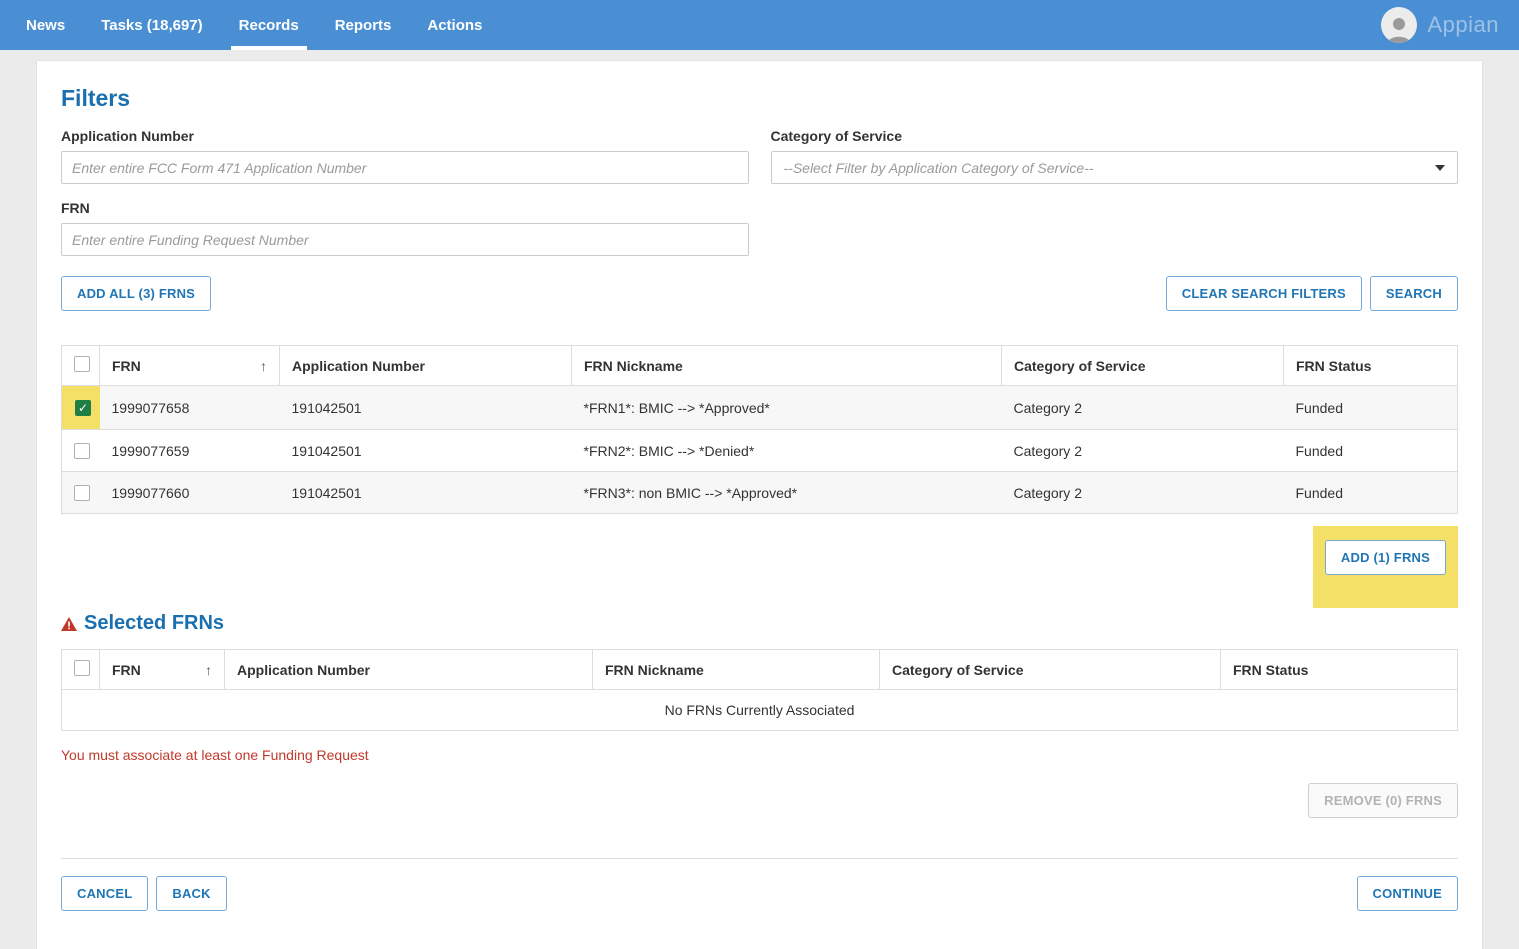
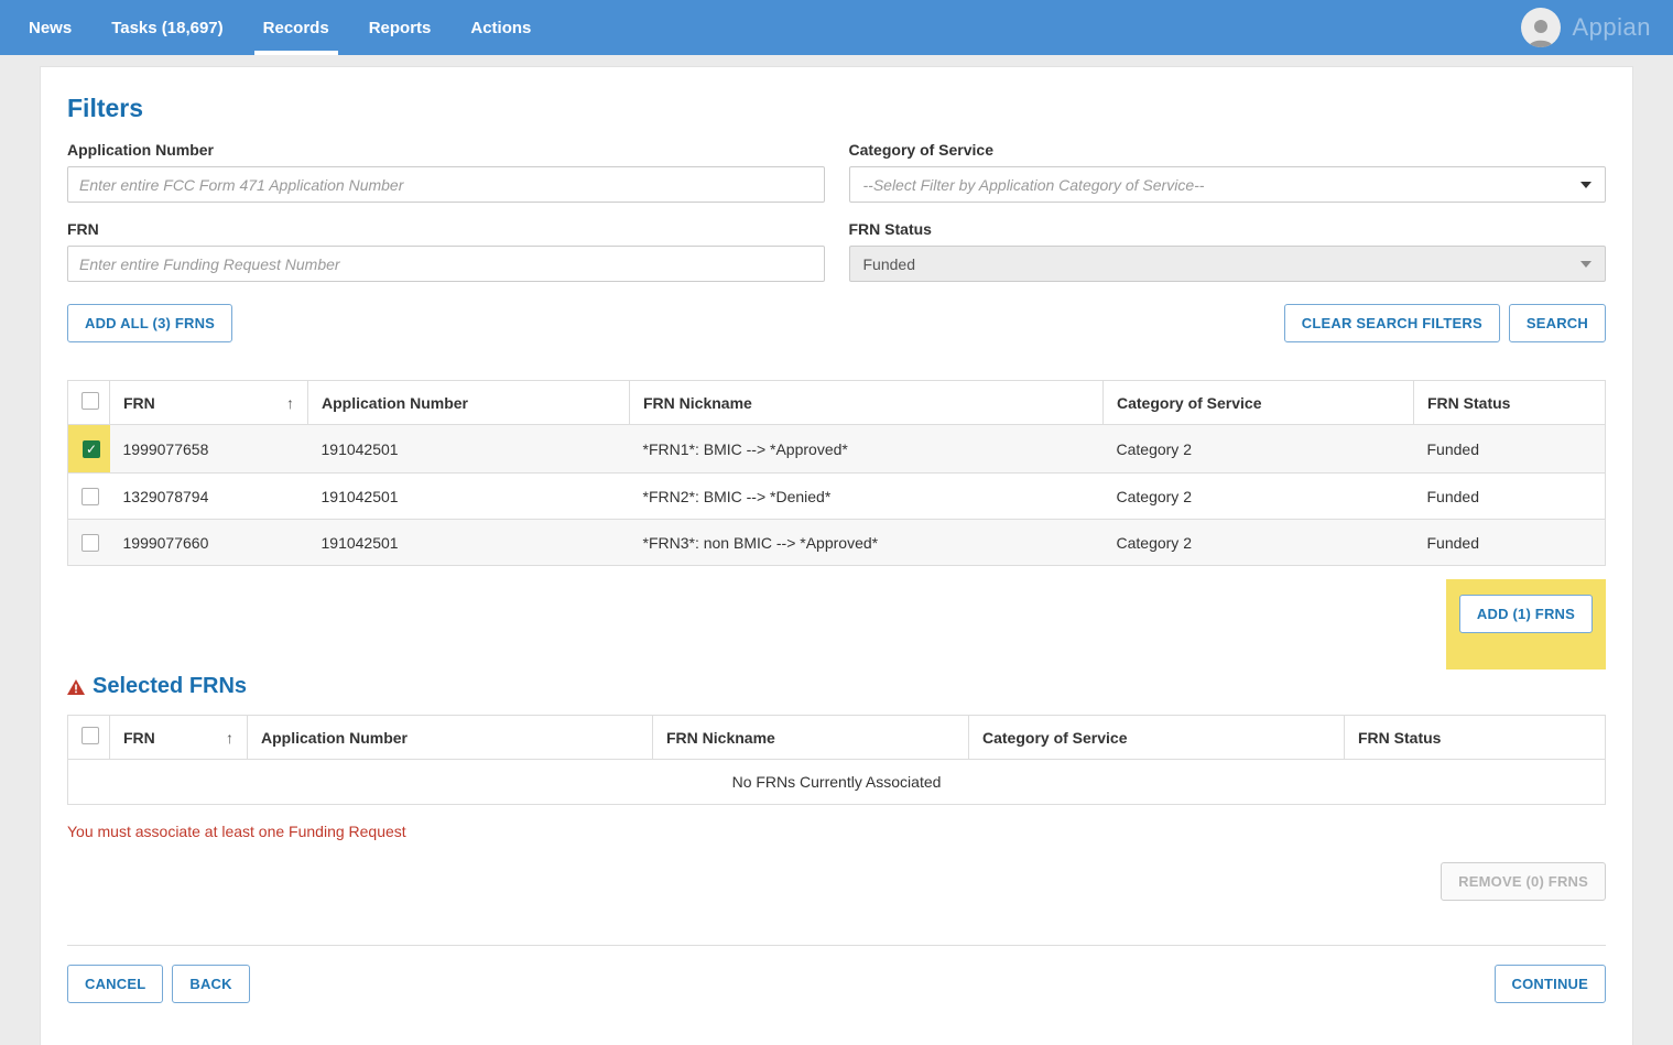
  News
  Tasks (18,697)
  Records
  Reports
  Actions
  Appian
  Filters
  Application Number
  Enter entire FCC Form 471 Application Number
  Category of Service
  --Select Filter by Application Category of Service--
  FRN
  Enter entire Funding Request Number
+ FRN Status
+ Funded
  ADD ALL (3) FRNS
  CLEAR SEARCH FILTERS
  SEARCH
  	FRN ↑	Application Number	FRN Nickname	Category of Service	FRN Status
  ✓	1999077658	191042501	*FRN1*: BMIC --> *Approved*	Category 2	Funded
- ✓	1999077659	191042501	*FRN2*: BMIC --> *Denied*	Category 2	Funded
+ ✓	1329078794	191042501	*FRN2*: BMIC --> *Denied*	Category 2	Funded
  ✓	1999077660	191042501	*FRN3*: non BMIC --> *Approved*	Category 2	Funded
  ADD (1) FRNS
  Selected FRNs
  	FRN ↑	Application Number	FRN Nickname	Category of Service	FRN Status
  No FRNs Currently Associated
  You must associate at least one Funding Request
  REMOVE (0) FRNS
  CANCEL
  BACK
  CONTINUE
